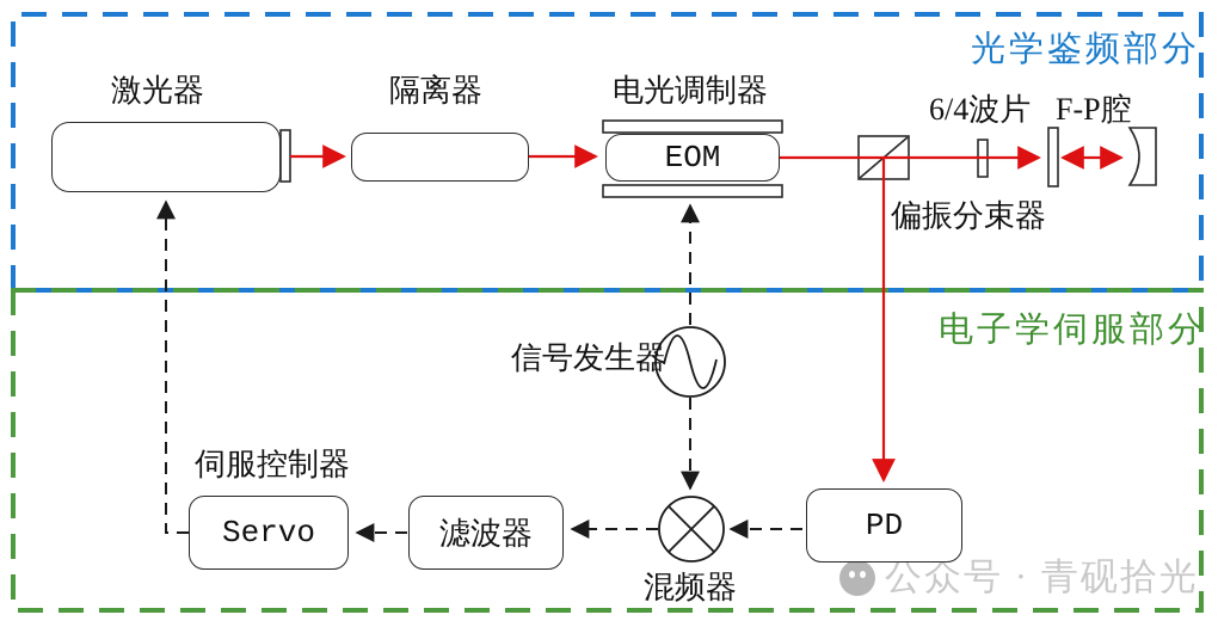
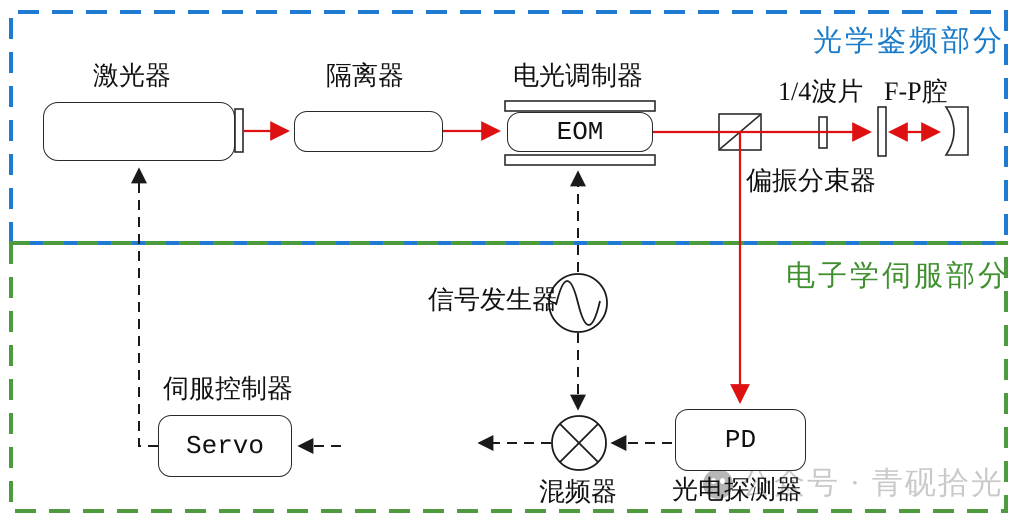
  公众号 · 青砚拾光
  EOM
  Servo
- 滤波器
  PD
  光学鉴频部分
  电子学伺服部分
  激光器
  隔离器
  电光调制器
- 6/4波片
+ 1/4波片
  F-P腔
  偏振分束器
  信号发生器
  伺服控制器
  混频器
+ 光电探测器
